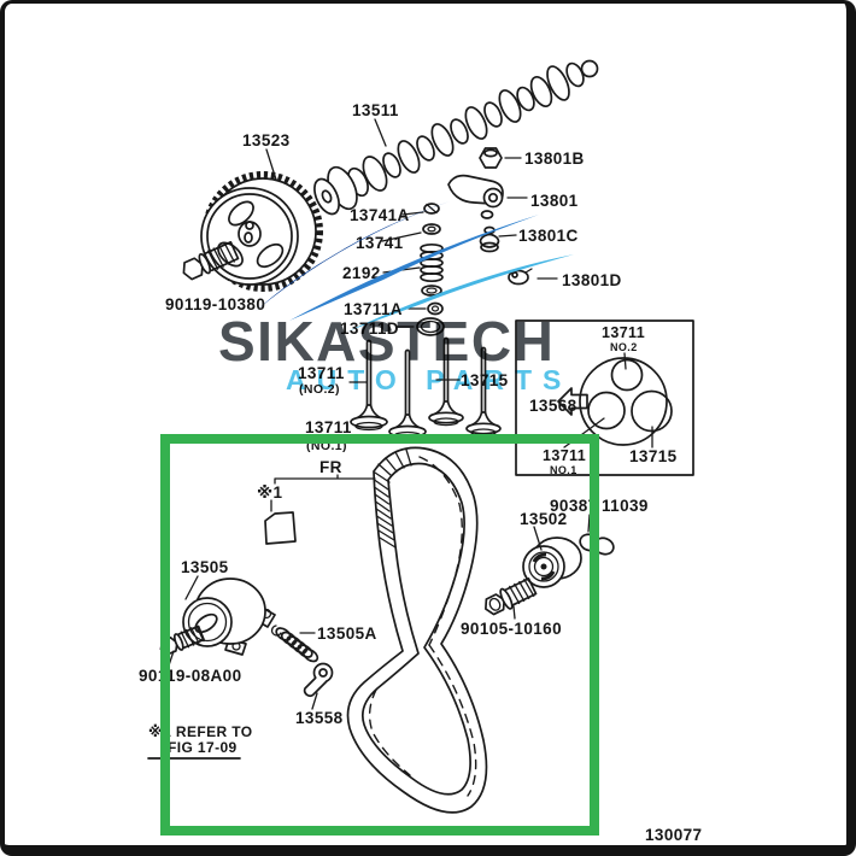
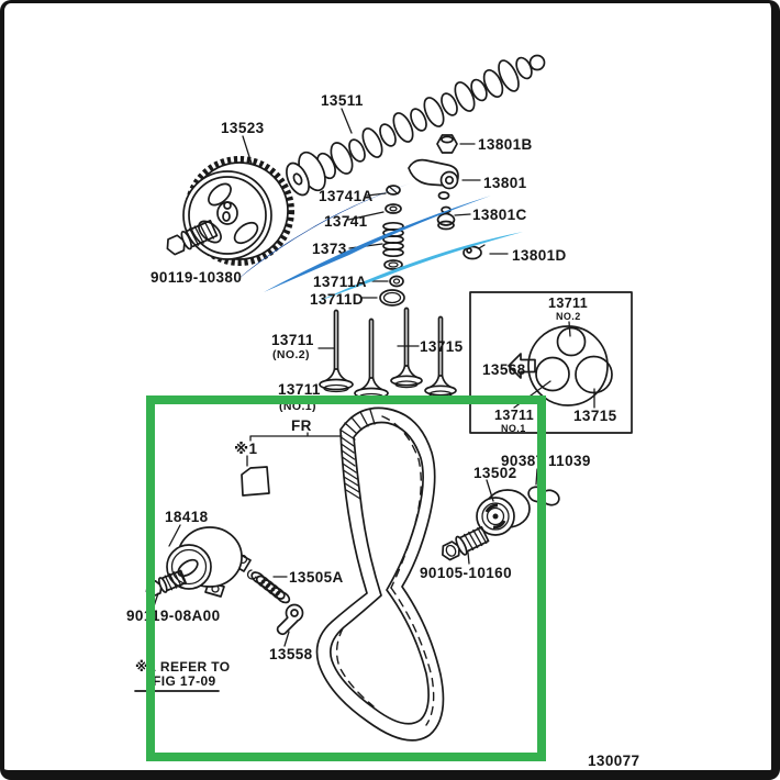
  13741
- 2192
+ 1373
  13523
  13511
  13801B
  13801
  13741A
  13801C
  13801D
  13711A
  13711D
  13711
  (NO.2)
  13715
  13711
  (NO.1)
  FR
  ※1
- 13505
+ 18418
  13505A
  90119-08A00
  13558
  13502
  90105-10160
  90387
  11039
  13711
  NO.2
  13568
  13711
  NO.1
  13715
  90119-10380
  ※1 REFER TO
  FIG 17-09
  130077
- SIKASTECH
- AUTO PARTS
